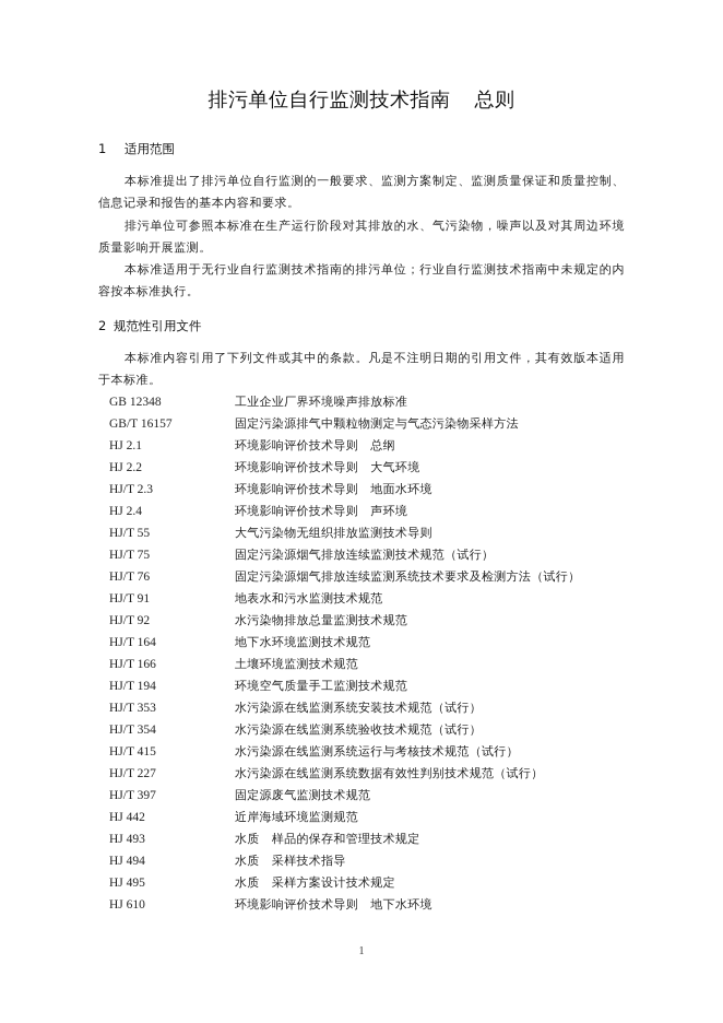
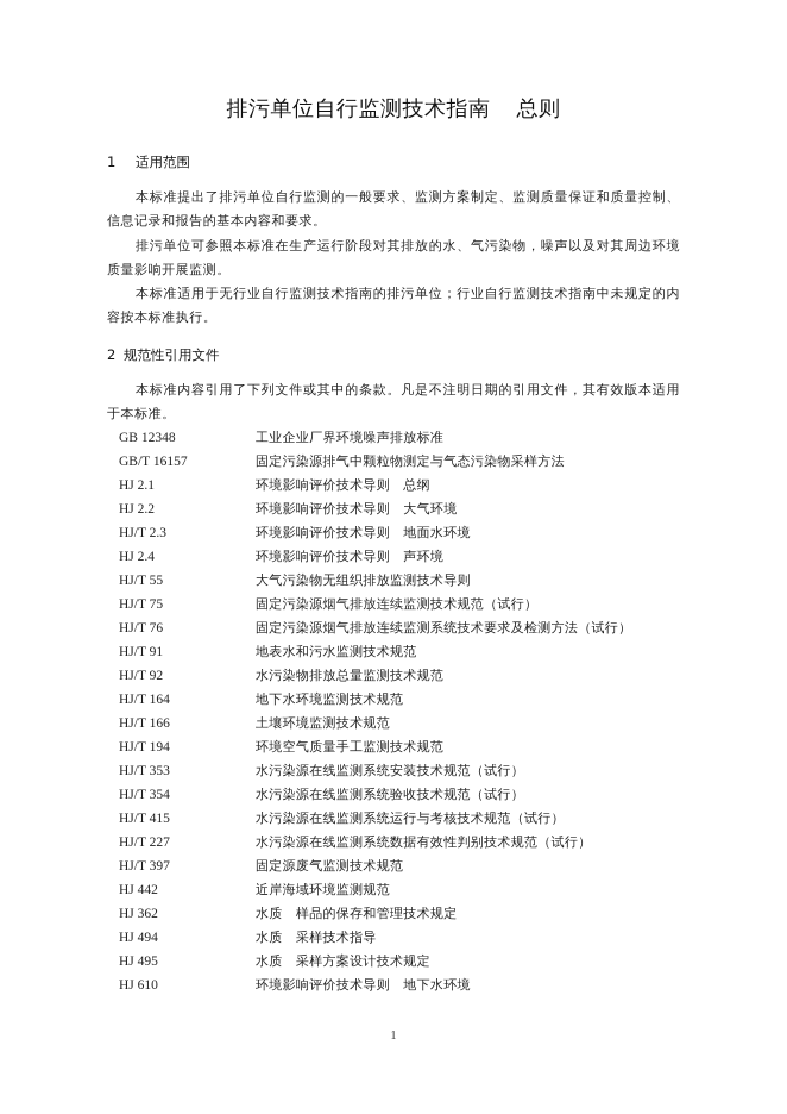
  排污单位自行监测技术指南 总则
  1 适用范围
  本标准提出了排污单位自行监测的一般要求、监测方案制定、监测质量保证和质量控制、信息记录和报告的基本内容和要求。
  排污单位可参照本标准在生产运行阶段对其排放的水、气污染物，噪声以及对其周边环境质量影响开展监测。
  本标准适用于无行业自行监测技术指南的排污单位；行业自行监测技术指南中未规定的内容按本标准执行。
  2 规范性引用文件
  本标准内容引用了下列文件或其中的条款。凡是不注明日期的引用文件，其有效版本适用于本标准。
  GB 12348 工业企业厂界环境噪声排放标准
  GB/T 16157 固定污染源排气中颗粒物测定与气态污染物采样方法
  HJ 2.1 环境影响评价技术导则 总纲
  HJ 2.2 环境影响评价技术导则 大气环境
  HJ/T 2.3 环境影响评价技术导则 地面水环境
  HJ 2.4 环境影响评价技术导则 声环境
  HJ/T 55 大气污染物无组织排放监测技术导则
  HJ/T 75 固定污染源烟气排放连续监测技术规范（试行）
  HJ/T 76 固定污染源烟气排放连续监测系统技术要求及检测方法（试行）
  HJ/T 91 地表水和污水监测技术规范
  HJ/T 92 水污染物排放总量监测技术规范
  HJ/T 164 地下水环境监测技术规范
  HJ/T 166 土壤环境监测技术规范
  HJ/T 194 环境空气质量手工监测技术规范
  HJ/T 353 水污染源在线监测系统安装技术规范（试行）
  HJ/T 354 水污染源在线监测系统验收技术规范（试行）
  HJ/T 415 水污染源在线监测系统运行与考核技术规范（试行）
  HJ/T 227 水污染源在线监测系统数据有效性判别技术规范（试行）
  HJ/T 397 固定源废气监测技术规范
  HJ 442 近岸海域环境监测规范
- HJ 493 水质 样品的保存和管理技术规定
+ HJ 362 水质 样品的保存和管理技术规定
  HJ 494 水质 采样技术指导
  HJ 495 水质 采样方案设计技术规定
  HJ 610 环境影响评价技术导则 地下水环境
  1
